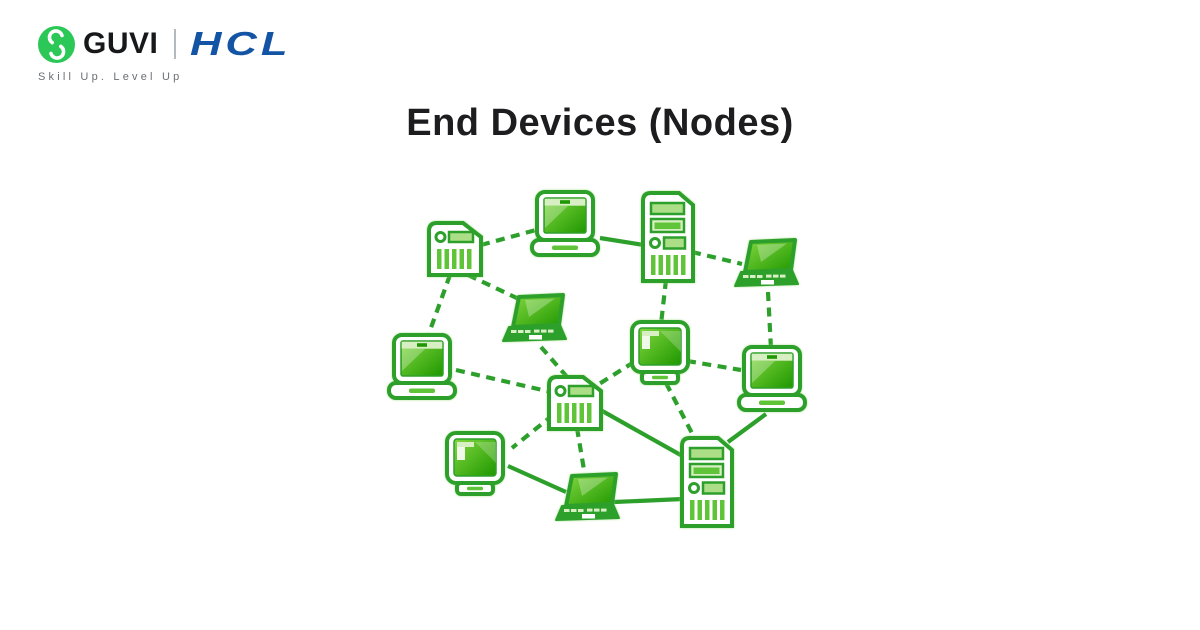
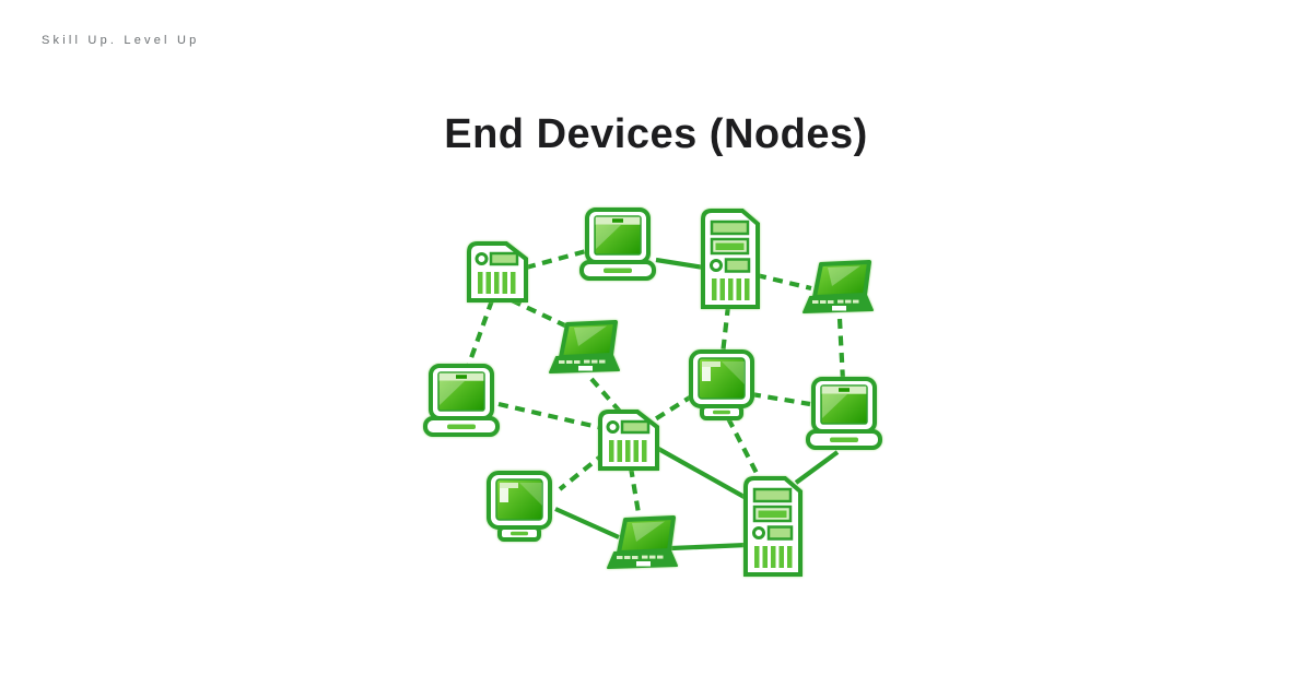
- GUVI
- HCL
  Skill Up. Level Up
  End Devices (Nodes)
